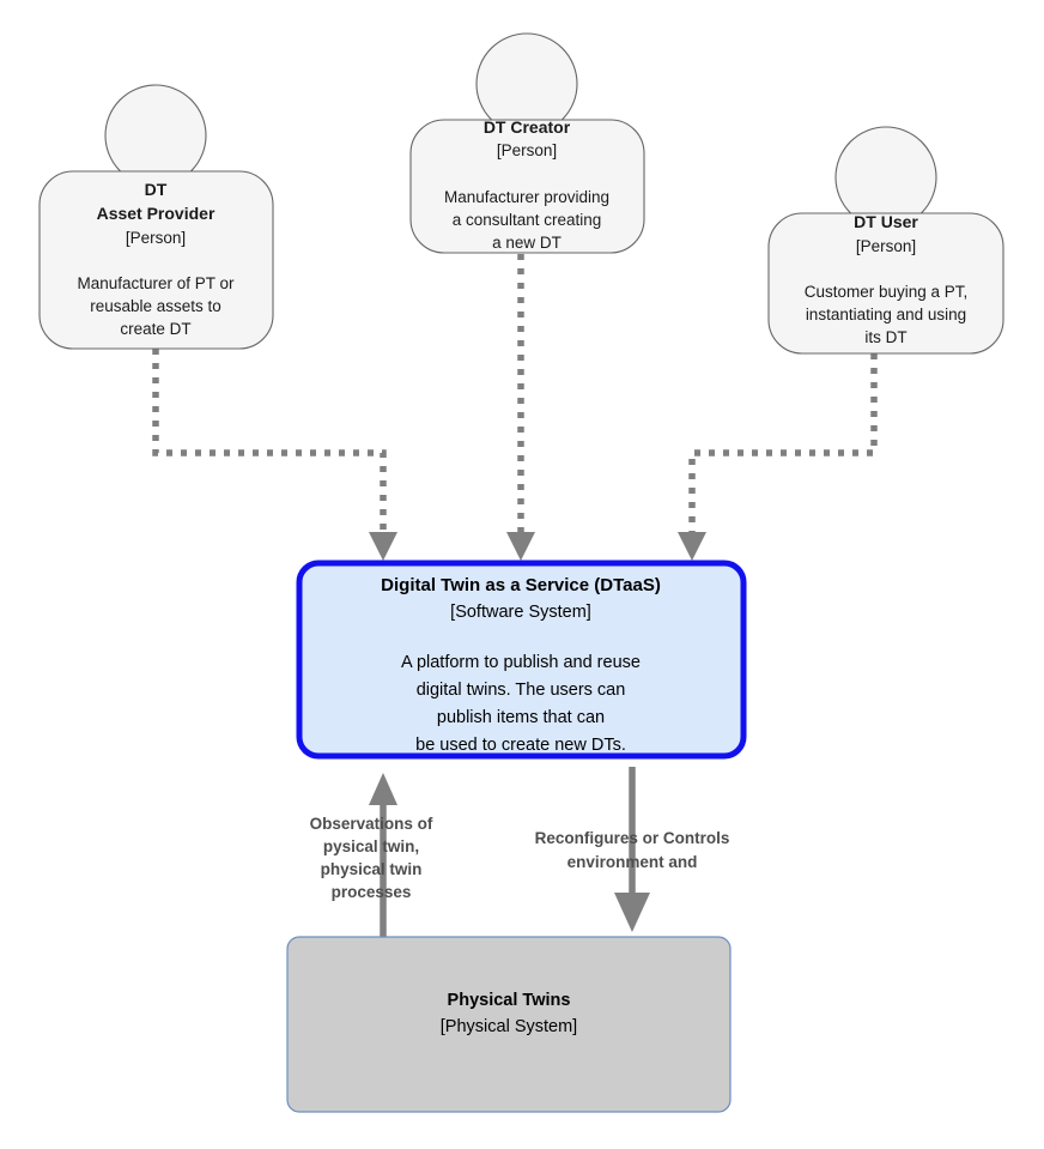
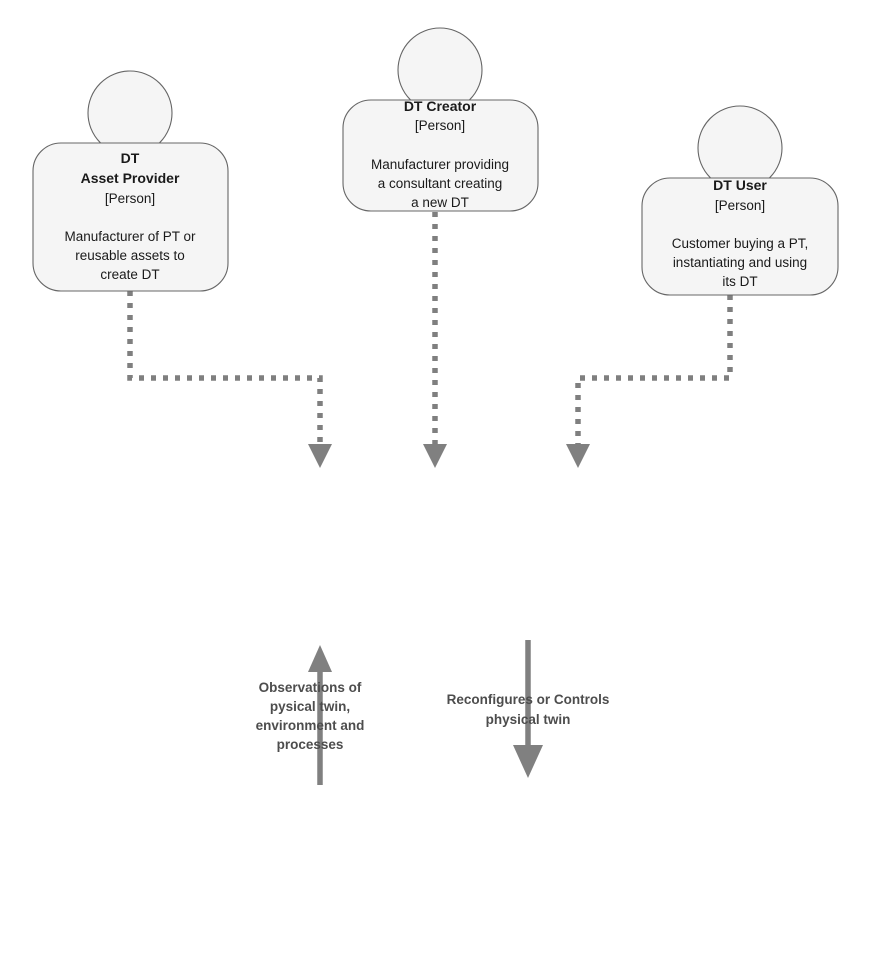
  DT
  Asset Provider
  [Person]
  Manufacturer of PT or
  reusable assets to
  create DT
  DT Creator
  [Person]
  Manufacturer providing
  a consultant creating
  a new DT
  DT User
  [Person]
  Customer buying a PT,
  instantiating and using
  its DT
  Observations of
  pysical twin,
- physical twin
+ environment and
  processes
  Reconfigures or Controls
- environment and
+ physical twin
- Digital Twin as a Service (DTaaS)
- [Software System]
- A platform to publish and reuse
- digital twins. The users can
- publish items that can
- be used to create new DTs.
- Physical Twins
- [Physical System]
